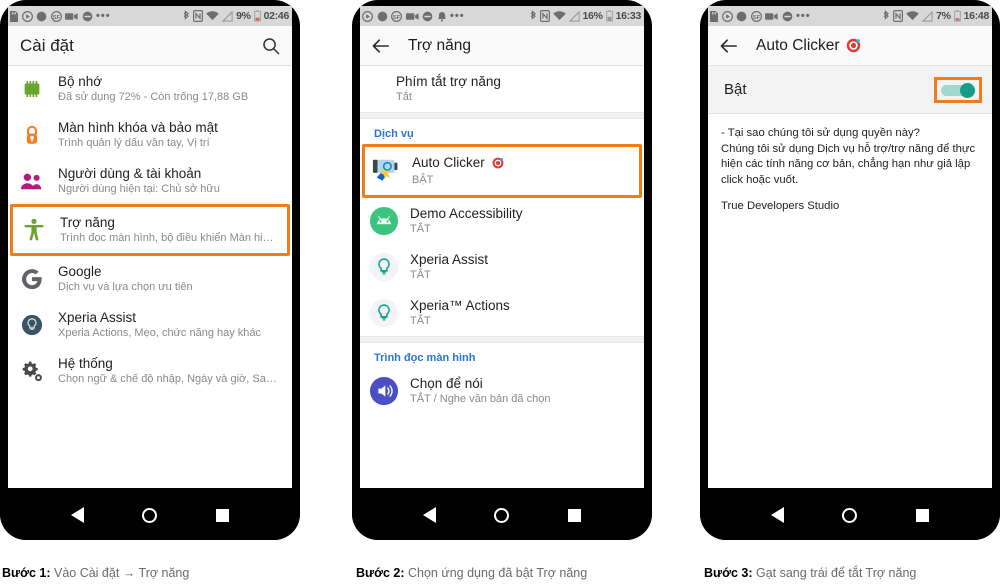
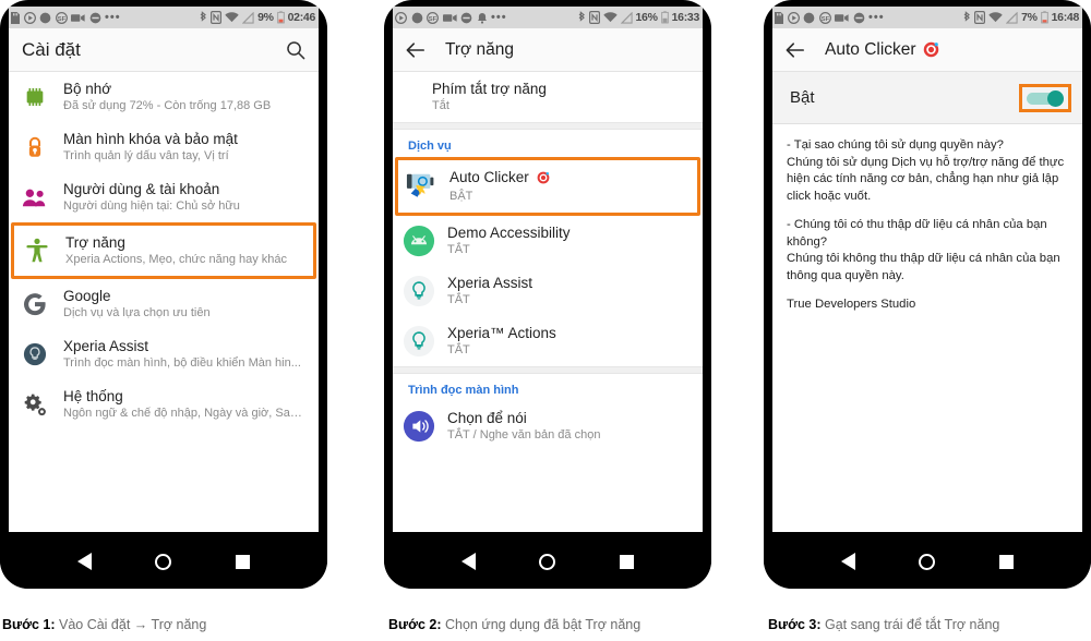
  •••
  9%
  02:46
  Cài đặt
  Bộ nhớ
  Đã sử dụng 72% - Còn trống 17,88 GB
  Màn hình khóa và bảo mật
  Trình quản lý dấu vân tay, Vị trí
  Người dùng & tài khoản
  Người dùng hiện tại: Chủ sở hữu
  Trợ năng
- Trình đọc màn hình, bộ điều khiển Màn hin...
+ Xperia Actions, Mẹo, chức năng hay khác
  Google
  Dịch vụ và lựa chọn ưu tiên
  Xperia Assist
- Xperia Actions, Mẹo, chức năng hay khác
+ Trình đọc màn hình, bộ điều khiển Màn hin...
  Hệ thống
- Chọn ngữ & chế độ nhập, Ngày và giờ, Sao...
+ Ngôn ngữ & chế độ nhập, Ngày và giờ, Sao...
  •••
  16%
  16:33
  Trợ năng
  Phím tắt trợ năng
  Tắt
  Dịch vụ
  Auto Clicker
  BẬT
  Demo Accessibility
  TẮT
  Xperia Assist
  TẮT
  Xperia™ Actions
  TẮT
  Trình đọc màn hình
  Chọn để nói
  TẮT / Nghe văn bản đã chọn
  •••
  7%
  16:48
  Auto Clicker
  Bật
  - Tại sao chúng tôi sử dụng quyền này?
  Chúng tôi sử dụng Dịch vụ hỗ trợ/trợ năng để thực hiện các tính năng cơ bản, chẳng hạn như giả lập click hoặc vuốt.
+ - Chúng tôi có thu thập dữ liệu cá nhân của bạn không?
+ Chúng tôi không thu thập dữ liệu cá nhân của bạn thông qua quyền này.
  True Developers Studio
  Bước 1: Vào Cài đặt → Trợ năng
  Bước 2: Chọn ứng dụng đã bật Trợ năng
  Bước 3: Gạt sang trái để tắt Trợ năng
